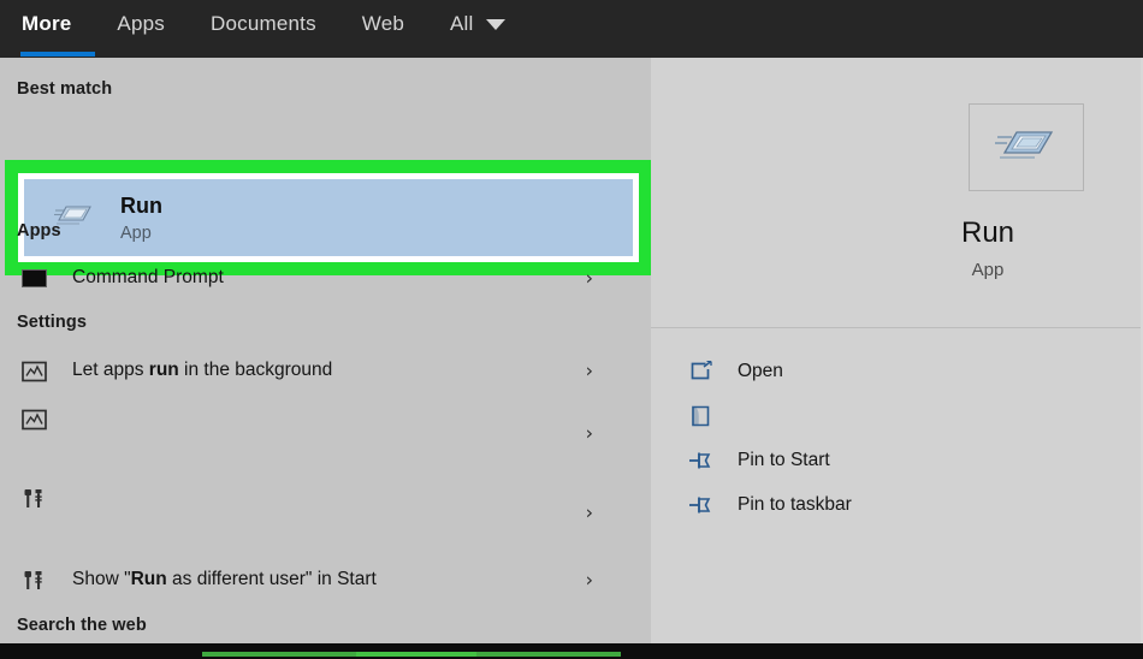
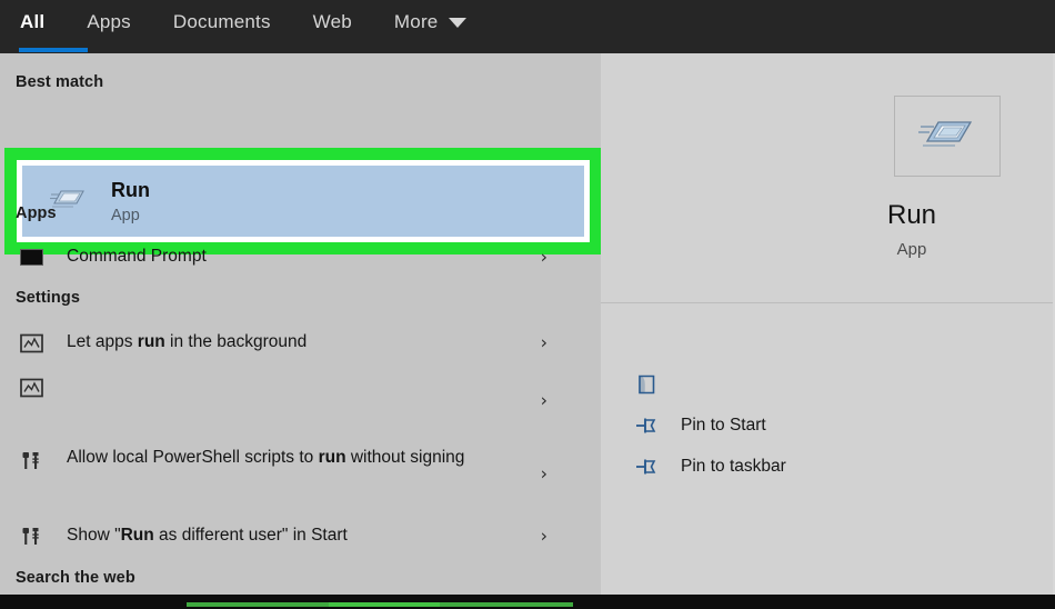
- More
+ All
  Apps
  Documents
  Web
- All
+ More
  Best match
  Run
  App
  Apps
  Command Prompt
  ›
  Settings
  Let apps run in the background
  ›
  ›
+ Allow local PowerShell scripts to run without signing
  ›
  Show "Run as different user" in Start
  ›
  Search the web
  Run
  App
- Open
  Pin to Start
  Pin to taskbar
